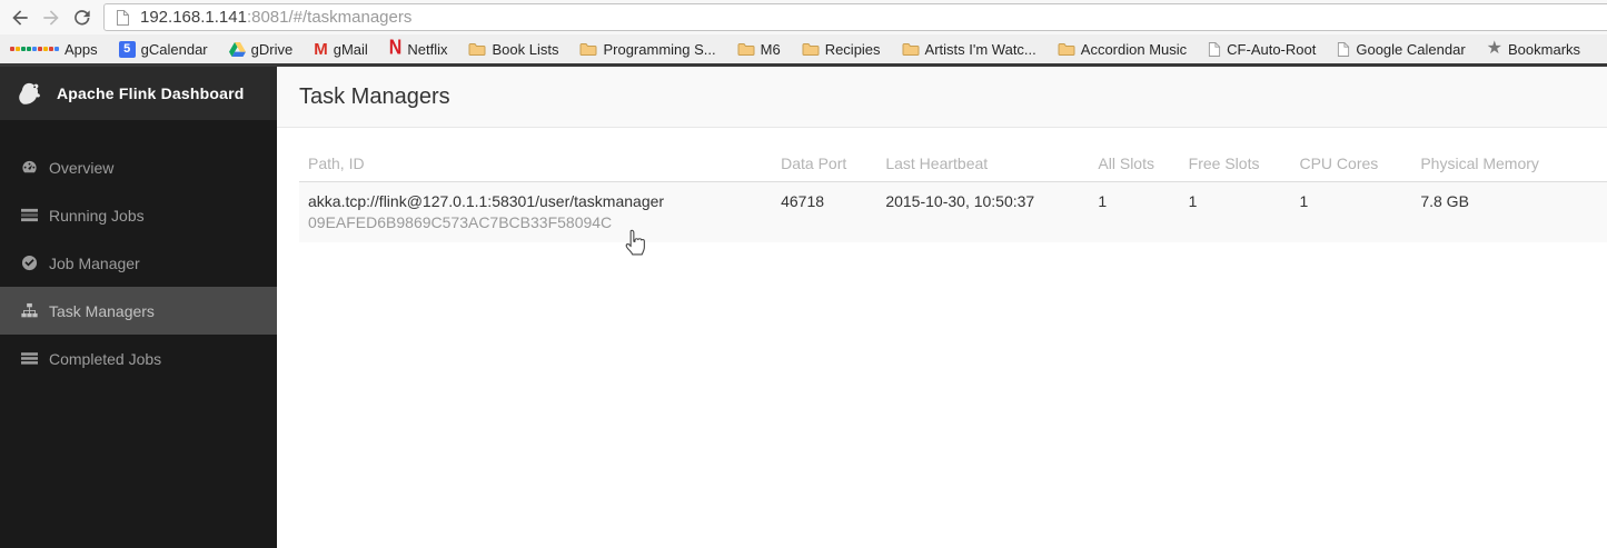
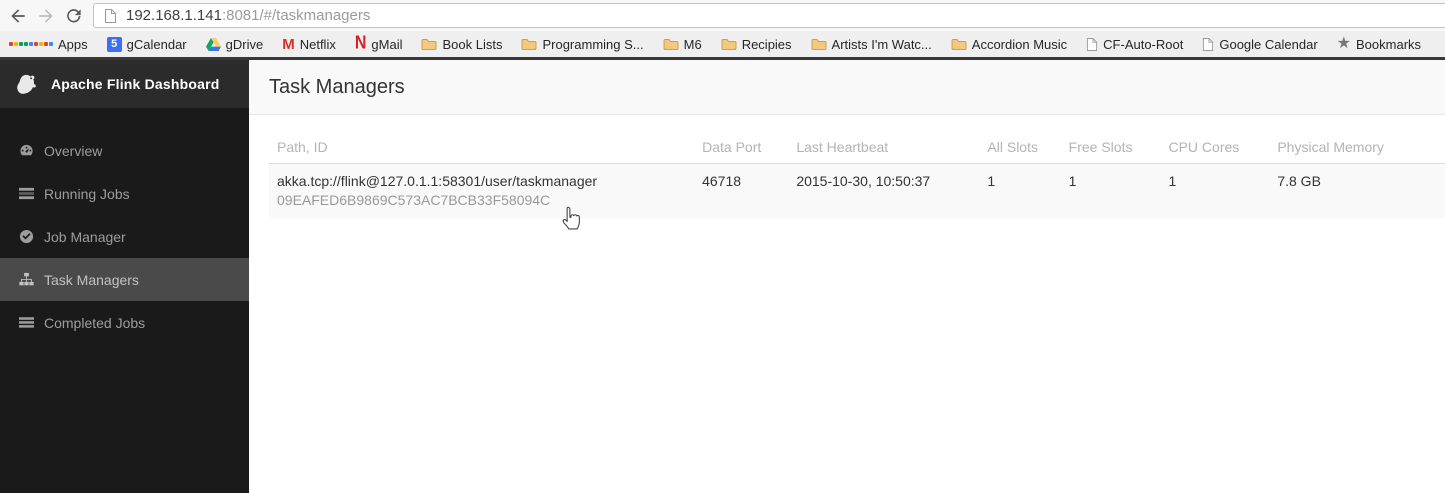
  192.168.1.141
  :8081/#/taskmanagers
  Apps
  5
  gCalendar
  gDrive
  M
- gMail
+ Netflix
  N
- Netflix
+ gMail
  Book Lists
  Programming S...
  M6
  Recipies
  Artists I'm Watc...
  Accordion Music
  CF-Auto-Root
  Google Calendar
  ★
  Bookmarks
  Apache Flink Dashboard
  Overview
  Running Jobs
  Job Manager
  Task Managers
  Completed Jobs
  Task Managers
  Path, ID	Data Port	Last Heartbeat	All Slots	Free Slots	CPU Cores	Physical Memory
  akka.tcp://flink@127.0.1.1:58301/user/taskmanager 09EAFED6B9869C573AC7BCB33F58094C	46718	2015-10-30, 10:50:37	1	1	1	7.8 GB
